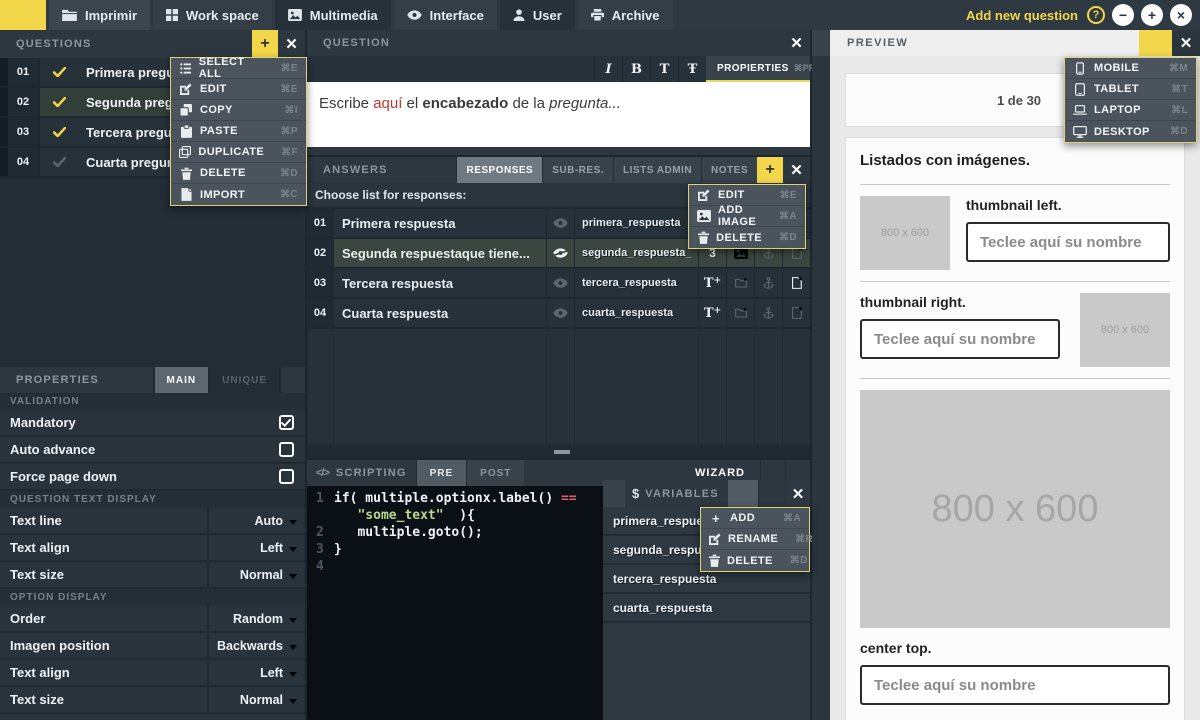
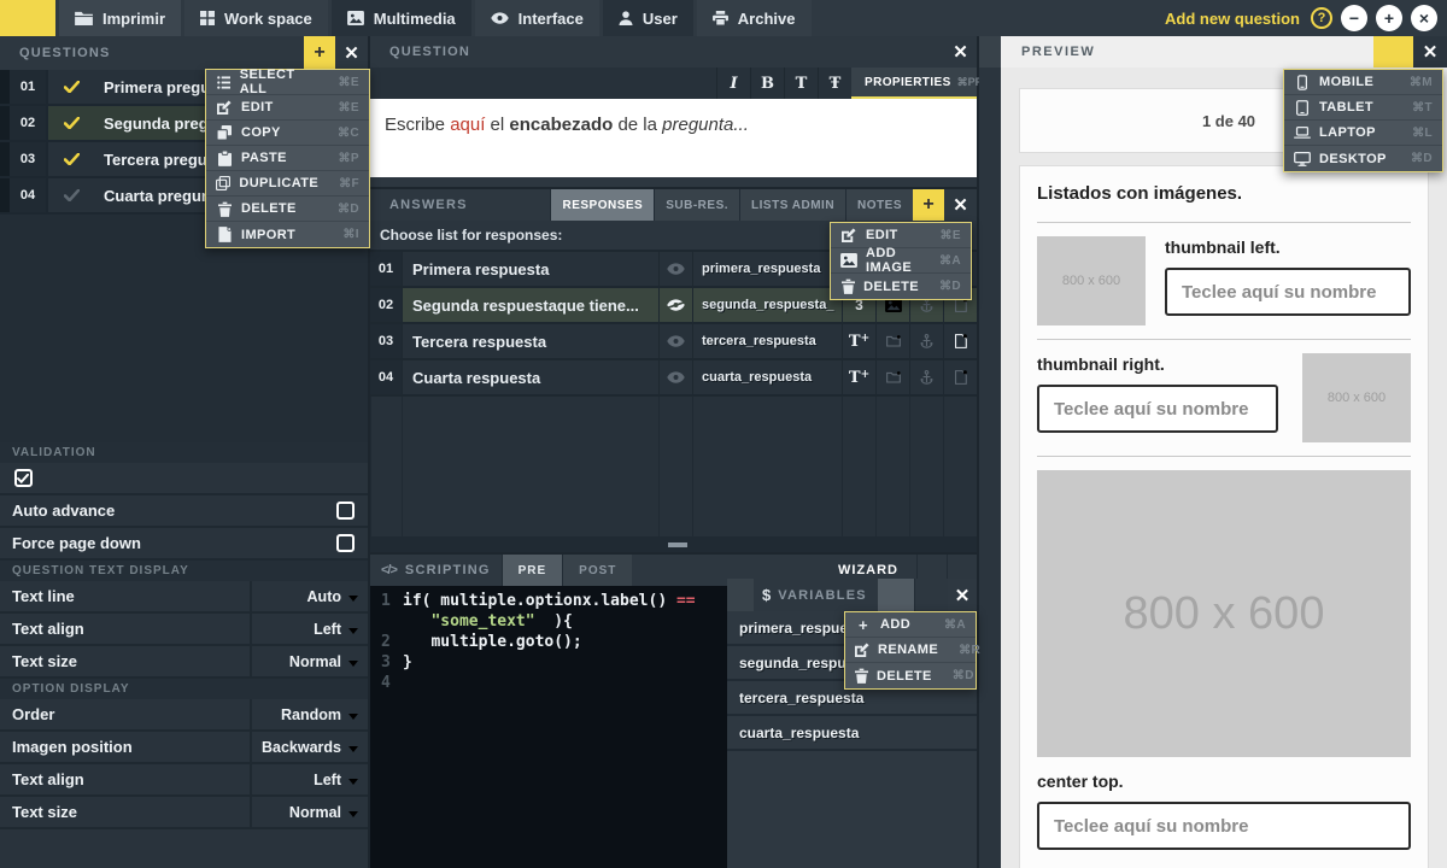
  Imprimir
  Work space
  Multimedia
  Interface
  User
  Archive
  Add new question
  ?
  −
  +
  ×
  QUESTIONS
  +
  ✕
  01
  Primera preg
  02
  Segunda preg
  03
  Tercera pregu
  04
  Cuarta pregu
- PROPERTIES
- MAIN
- UNIQUE
  VALIDATION
- Mandatory
  Auto advance
  Force page down
  QUESTION TEXT DISPLAY
  Text line
  Auto
  Text align
  Left
  Text size
  Normal
  OPTION DISPLAY
  Order
  Random
  Imagen position
  Backwards
  Text align
  Left
  Text size
  Normal
  QUESTION
  ✕
  I
  B
  T
  Ŧ
  PROPIERTIES
  Escribe aquí el encabezado de la pregunta...
  ANSWERS
  RESPONSES
  SUB-RES.
  LISTS ADMIN
  NOTES
  +
  ✕
  Choose list for responses:
  01
  Primera respuesta
  primera_respuesta
  02
  Segunda respuestaque tiene...
  segunda_respuesta_
  3
  03
  Tercera respuesta
  tercera_respuesta
  T+
  04
  Cuarta respuesta
  cuarta_respuesta
  T+
  </>
  SCRIPTING
  PRE
  POST
  WIZARD
  1
  if( multiple.optionx.label() ==
  "some_text" ){
  2
  multiple.goto();
  3
  }
  4
  $
  VARIABLES
  ✕
  primera_respu
  segunda_respu
  tercera_respuesta
  cuarta_respuesta
  PREVIEW
  ✕
- 1 de 30
+ 1 de 40
  Listados con imágenes.
  800 x 600
  thumbnail left.
  Teclee aquí su nombre
  thumbnail right.
  Teclee aquí su nombre
  800 x 600
  800 x 600
  center top.
  Teclee aquí su nombre
  SELECT ALL
  ⌘E
  EDIT
  ⌘E
  COPY
- ⌘I
+ ⌘C
  PASTE
  ⌘P
  DUPLICATE
  ⌘F
  DELETE
  ⌘D
  IMPORT
- ⌘C
+ ⌘I
  EDIT
  ⌘E
  ADD IMAGE
  ⌘A
  DELETE
  ⌘D
  +
  ADD
  ⌘A
  RENAME
  ⌘R
  DELETE
  ⌘D
  MOBILE
  ⌘M
  TABLET
  ⌘T
  LAPTOP
  ⌘L
  DESKTOP
  ⌘D
